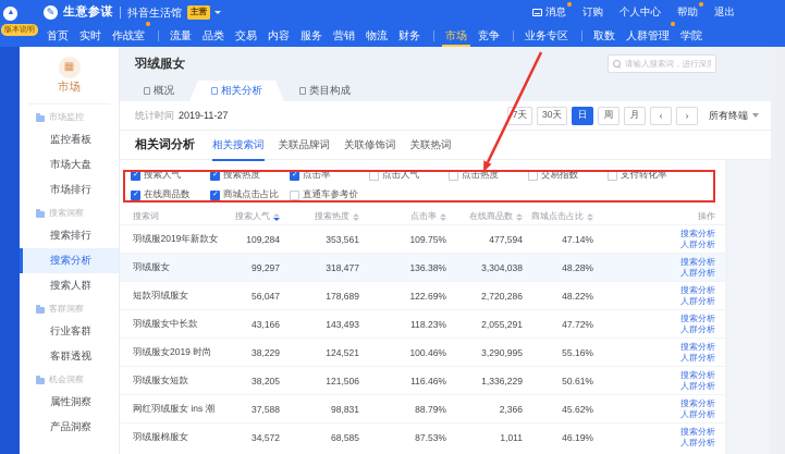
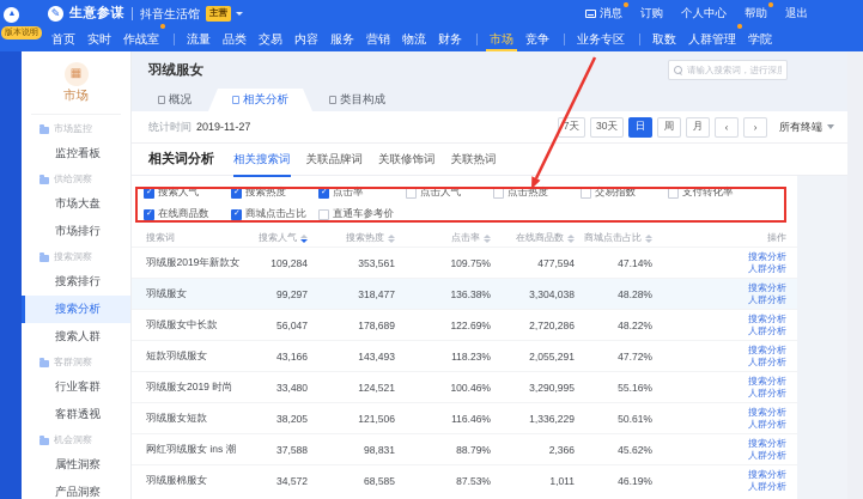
  ✎
  生意参谋
  抖音生活馆
  主营
  消息
  订购
  个人中心
  帮助
  退出
  首页
  实时
  作战室
  流量
  品类
  交易
  内容
  服务
  营销
  物流
  财务
  市场
  竞争
  业务专区
  取数
  人群管理
  学院
  ▦
  市场
  市场监控
  监控看板
+ 供给洞察
  市场大盘
  市场排行
  搜索洞察
  搜索排行
  搜索分析
  搜索人群
  客群洞察
  行业客群
  客群透视
  机会洞察
  属性洞察
  产品洞察
  羽绒服女
  请输入搜索词，进行深度
  概况
  相关分析
  类目构成
  统计时间
  2019-11-27
  7天
  30天
  日
  周
  月
  ‹
  ›
  所有终端
  相关词分析
  相关搜索词
  关联品牌词
  关联修饰词
  关联热词
  搜索人气
  搜索热度
  点击率
  点击人气
  点击热度
  交易指数
  支付转化率
  在线商品数
  商城点击占比
  直通车参考价
  搜索词
  搜索人气
  搜索热度
  点击率
  在线商品数
  商城点击占比
  操作
  羽绒服2019年新款女
  109,284
  353,561
  109.75%
  477,594
  47.14%
  搜索分析
  人群分析
  羽绒服女
  99,297
  318,477
  136.38%
  3,304,038
  48.28%
  搜索分析
  人群分析
- 短款羽绒服女
+ 羽绒服女中长款
  56,047
  178,689
  122.69%
  2,720,286
  48.22%
  搜索分析
  人群分析
- 羽绒服女中长款
+ 短款羽绒服女
  43,166
  143,493
  118.23%
  2,055,291
  47.72%
  搜索分析
  人群分析
  羽绒服女2019 时尚
- 38,229
+ 33,480
  124,521
  100.46%
  3,290,995
  55.16%
  搜索分析
  人群分析
  羽绒服女短款
  38,205
  121,506
  116.46%
  1,336,229
  50.61%
  搜索分析
  人群分析
  网红羽绒服女 ins 潮
  37,588
  98,831
  88.79%
  2,366
  45.62%
  搜索分析
  人群分析
  羽绒服棉服女
  34,572
  68,585
  87.53%
  1,011
  46.19%
  搜索分析
  人群分析
